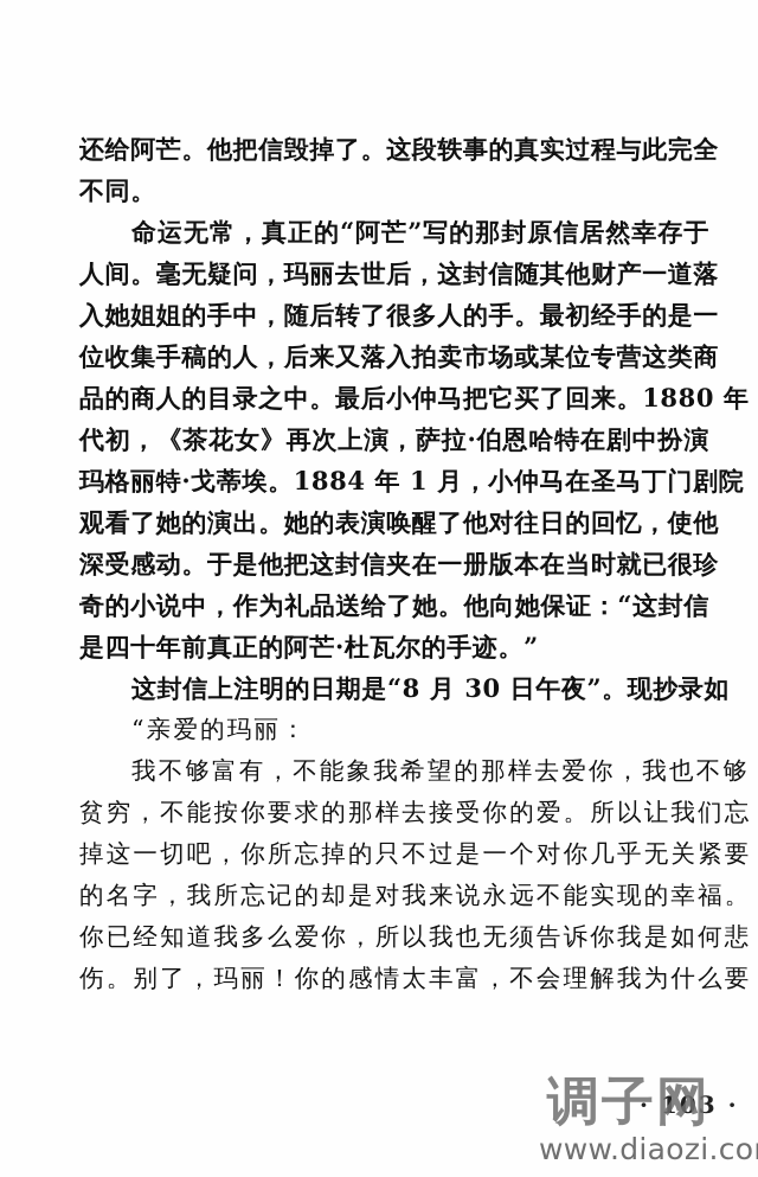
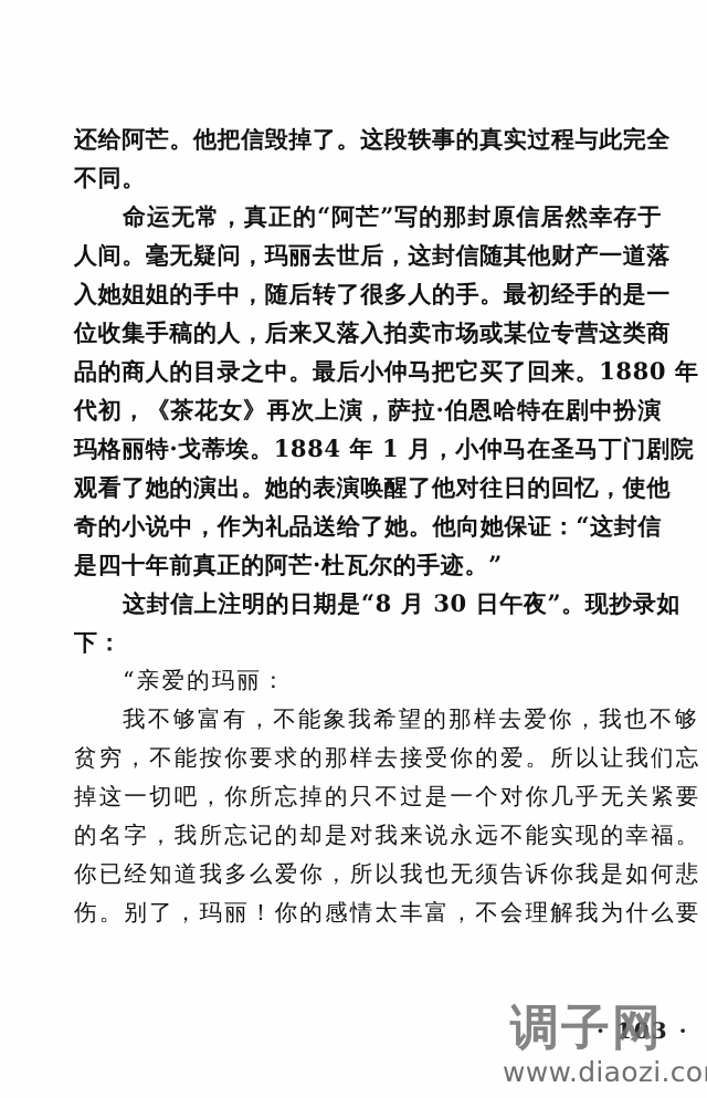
  还给阿芒。他把信毁掉了。这段轶事的真实过程与此完全
  不同。
  命运无常，真正的“阿芒”写的那封原信居然幸存于
  人间。毫无疑问，玛丽去世后，这封信随其他财产一道落
  入她姐姐的手中，随后转了很多人的手。最初经手的是一
  位收集手稿的人，后来又落入拍卖市场或某位专营这类商
  品的商人的目录之中。最后小仲马把它买了回来。1880 年
  代初，《茶花女》再次上演，萨拉·伯恩哈特在剧中扮演
  玛格丽特·戈蒂埃。1884 年 1 月，小仲马在圣马丁门剧院
  观看了她的演出。她的表演唤醒了他对往日的回忆，使他
- 深受感动。于是他把这封信夹在一册版本在当时就已很珍
  奇的小说中，作为礼品送给了她。他向她保证：“这封信
  是四十年前真正的阿芒·杜瓦尔的手迹。”
  这封信上注明的日期是“8 月 30 日午夜”。现抄录如
+ 下：
  “亲爱的玛丽：
  我不够富有，不能象我希望的那样去爱你，我也不够
  贫穷，不能按你要求的那样去接受你的爱。所以让我们忘
  掉这一切吧，你所忘掉的只不过是一个对你几乎无关紧要
  的名字，我所忘记的却是对我来说永远不能实现的幸福。
  你已经知道我多么爱你，所以我也无须告诉你我是如何悲
  伤。别了，玛丽！你的感情太丰富，不会理解我为什么要
  · 103 ·
  调子网
  www.diaozi.co
